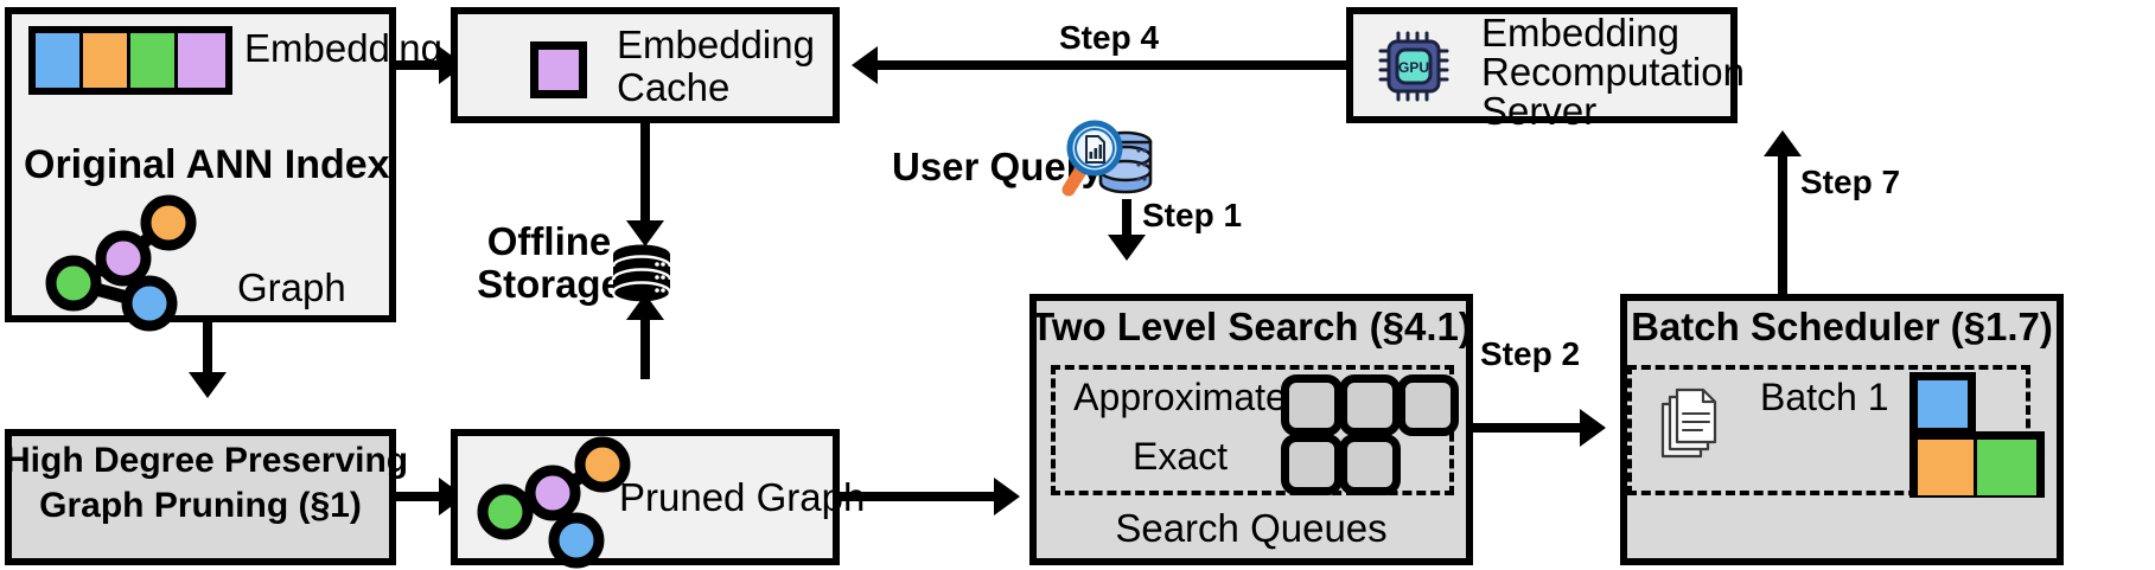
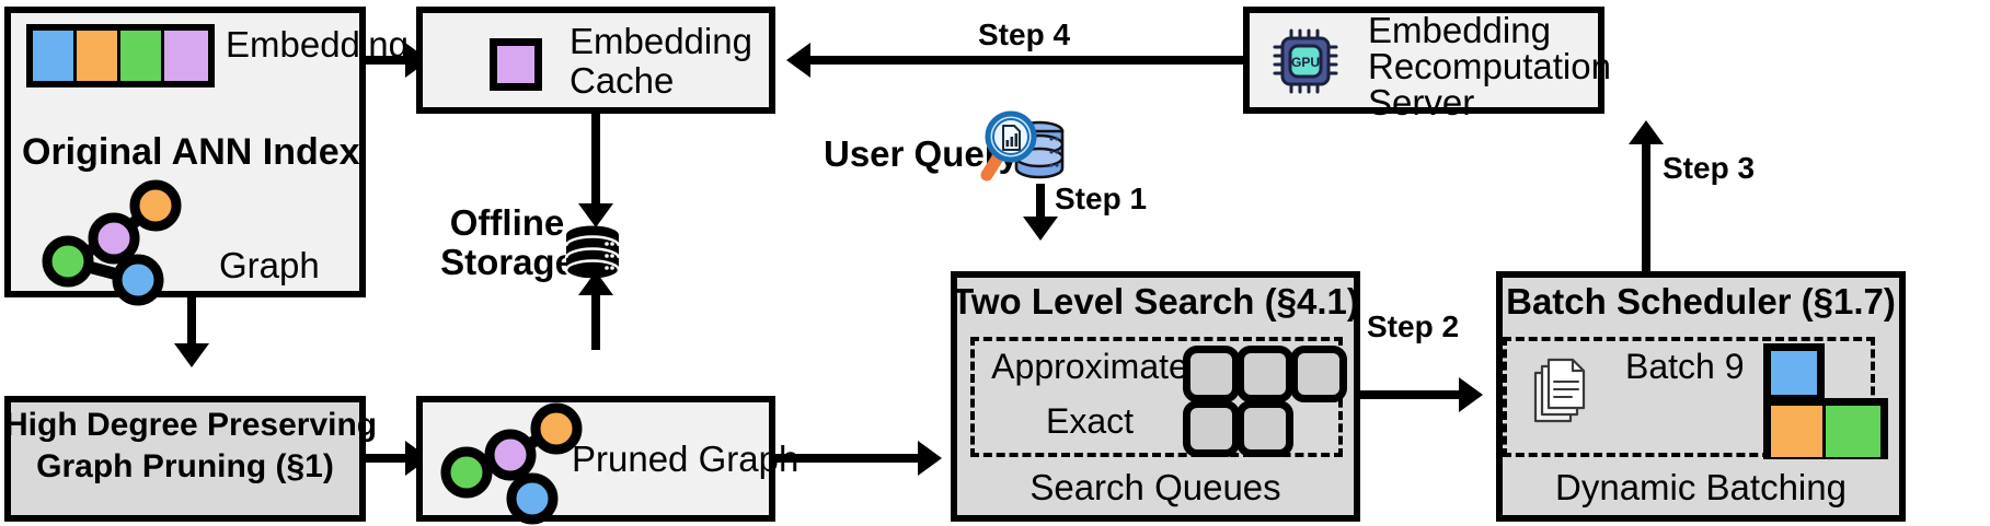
  Embedding
  Original ANN Index
  Graph
  Embedding
  Cache
  Step 4
  GPU
  Embedding
  Recomputation
  Server
  Offline
  Storage
  User Quer
  Step 1
  Two Level Search (§4.1)
  Approximate
  Exact
  Search Queues
  Step 2
  Batch Scheduler (§1.7)
- Batch 1
+ Batch 9
+ Dynamic Batching
- Step 7
+ Step 3
  High Degree Preserving
  Graph Pruning (§1)
  Pruned Grap
